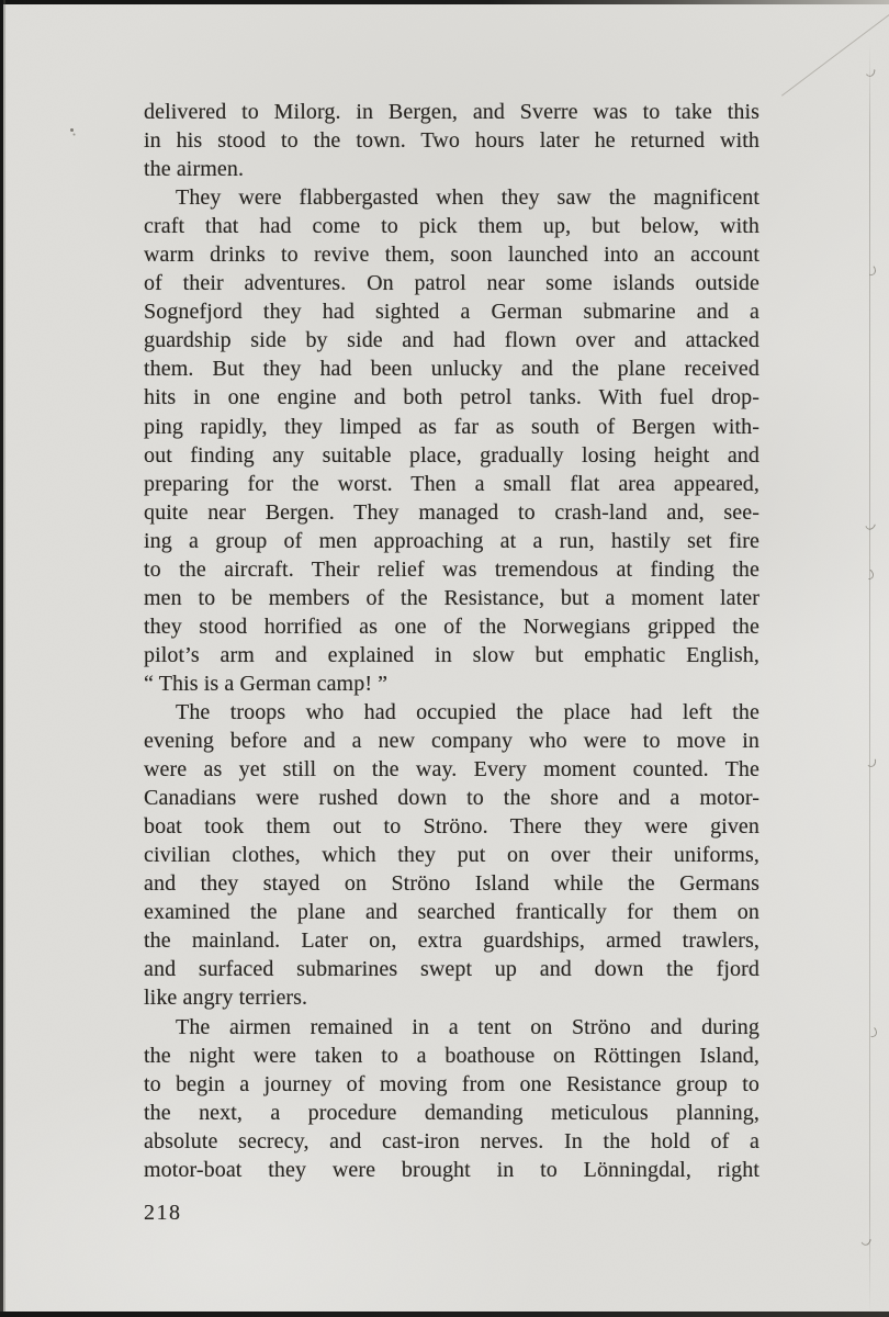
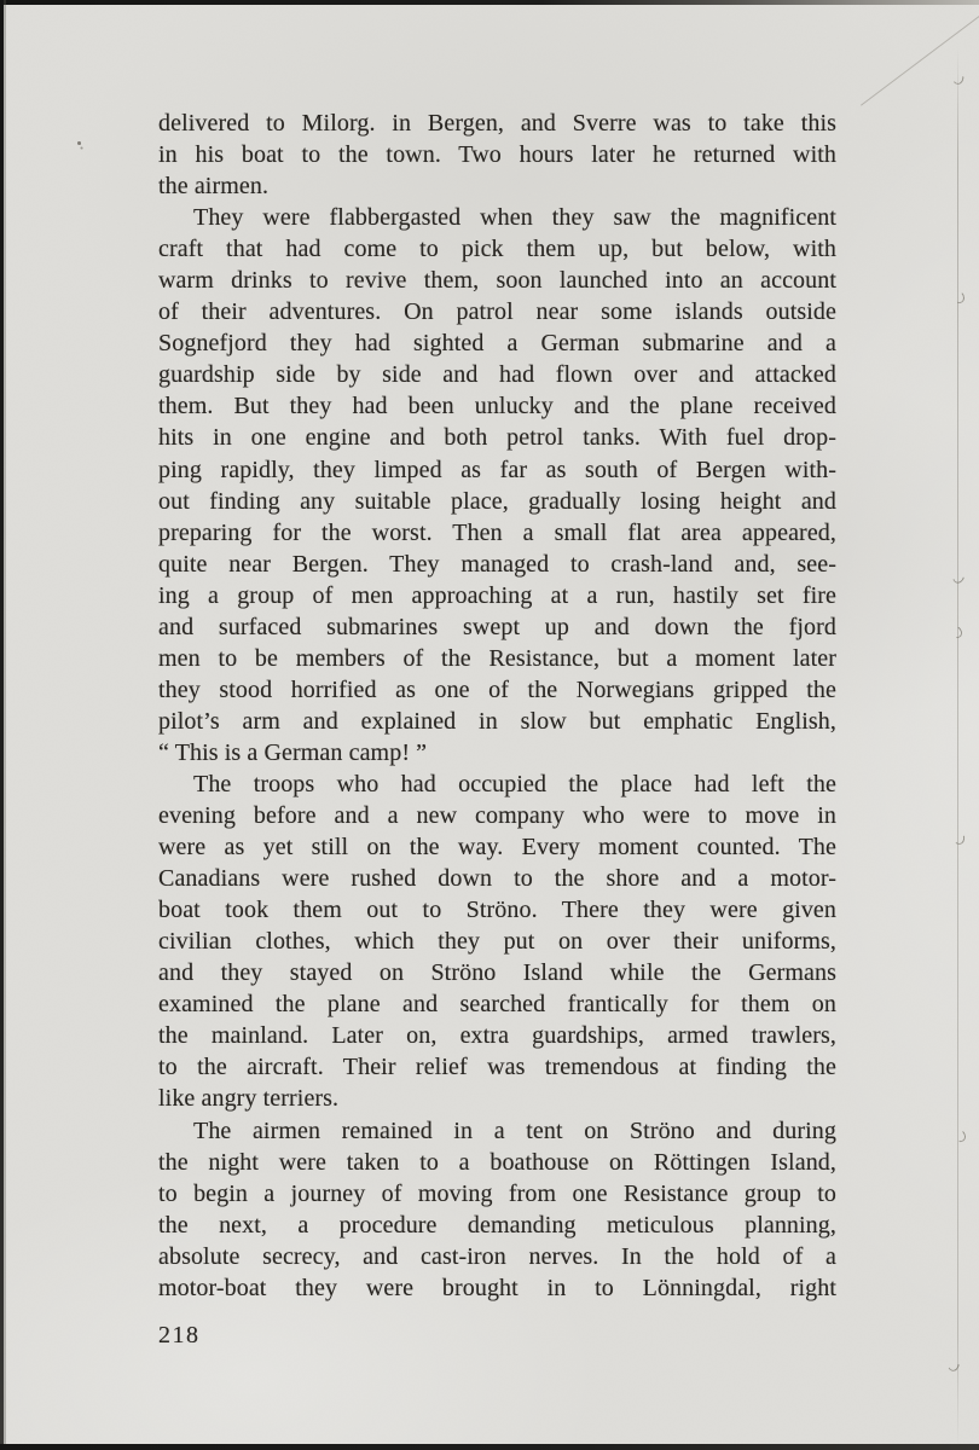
  delivered to Milorg. in Bergen, and Sverre was to take this
- in his stood to the town. Two hours later he returned with
+ in his boat to the town. Two hours later he returned with
  the airmen.
  They were flabbergasted when they saw the magnificent
  craft that had come to pick them up, but below, with
  warm drinks to revive them, soon launched into an account
  of their adventures. On patrol near some islands outside
  Sognefjord they had sighted a German submarine and a
  guardship side by side and had flown over and attacked
  them. But they had been unlucky and the plane received
  hits in one engine and both petrol tanks. With fuel drop-
  ping rapidly, they limped as far as south of Bergen with-
  out finding any suitable place, gradually losing height and
  preparing for the worst. Then a small flat area appeared,
  quite near Bergen. They managed to crash-land and, see-
  ing a group of men approaching at a run, hastily set fire
- to the aircraft. Their relief was tremendous at finding the
+ and surfaced submarines swept up and down the fjord
  men to be members of the Resistance, but a moment later
  they stood horrified as one of the Norwegians gripped the
  pilot’s arm and explained in slow but emphatic English,
  “ This is a German camp! ”
  The troops who had occupied the place had left the
  evening before and a new company who were to move in
  were as yet still on the way. Every moment counted. The
  Canadians were rushed down to the shore and a motor-
  boat took them out to Ströno. There they were given
  civilian clothes, which they put on over their uniforms,
  and they stayed on Ströno Island while the Germans
  examined the plane and searched frantically for them on
  the mainland. Later on, extra guardships, armed trawlers,
- and surfaced submarines swept up and down the fjord
+ to the aircraft. Their relief was tremendous at finding the
  like angry terriers.
  The airmen remained in a tent on Ströno and during
  the night were taken to a boathouse on Röttingen Island,
  to begin a journey of moving from one Resistance group to
  the next, a procedure demanding meticulous planning,
  absolute secrecy, and cast-iron nerves. In the hold of a
  motor-boat they were brought in to Lönningdal, right
  218
